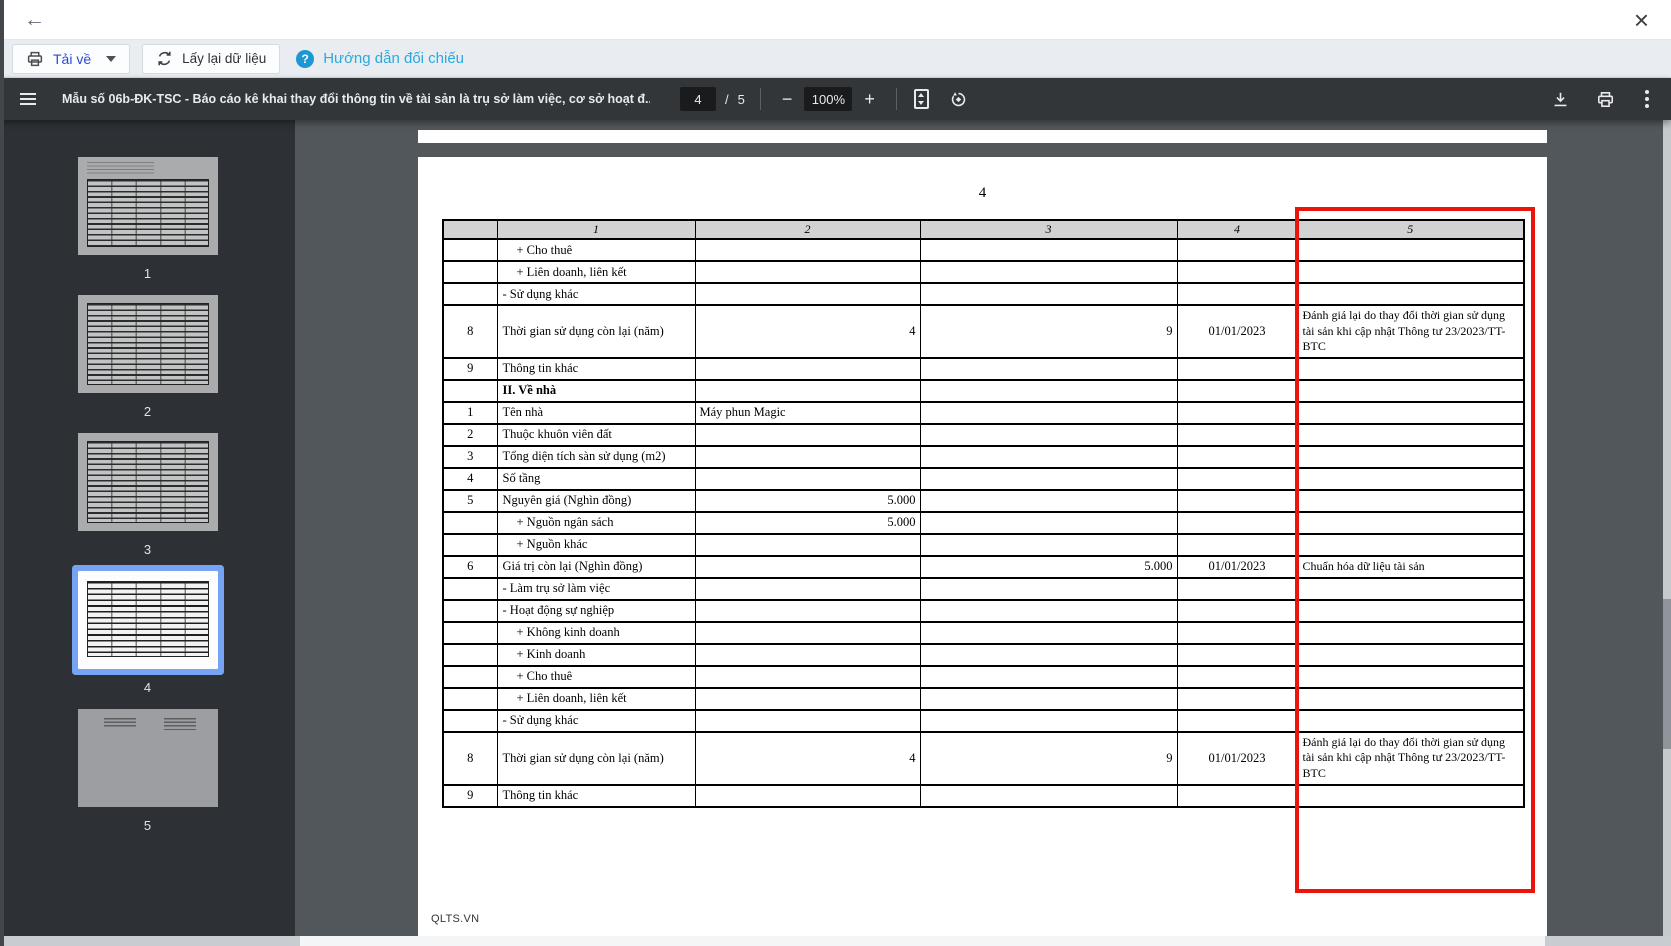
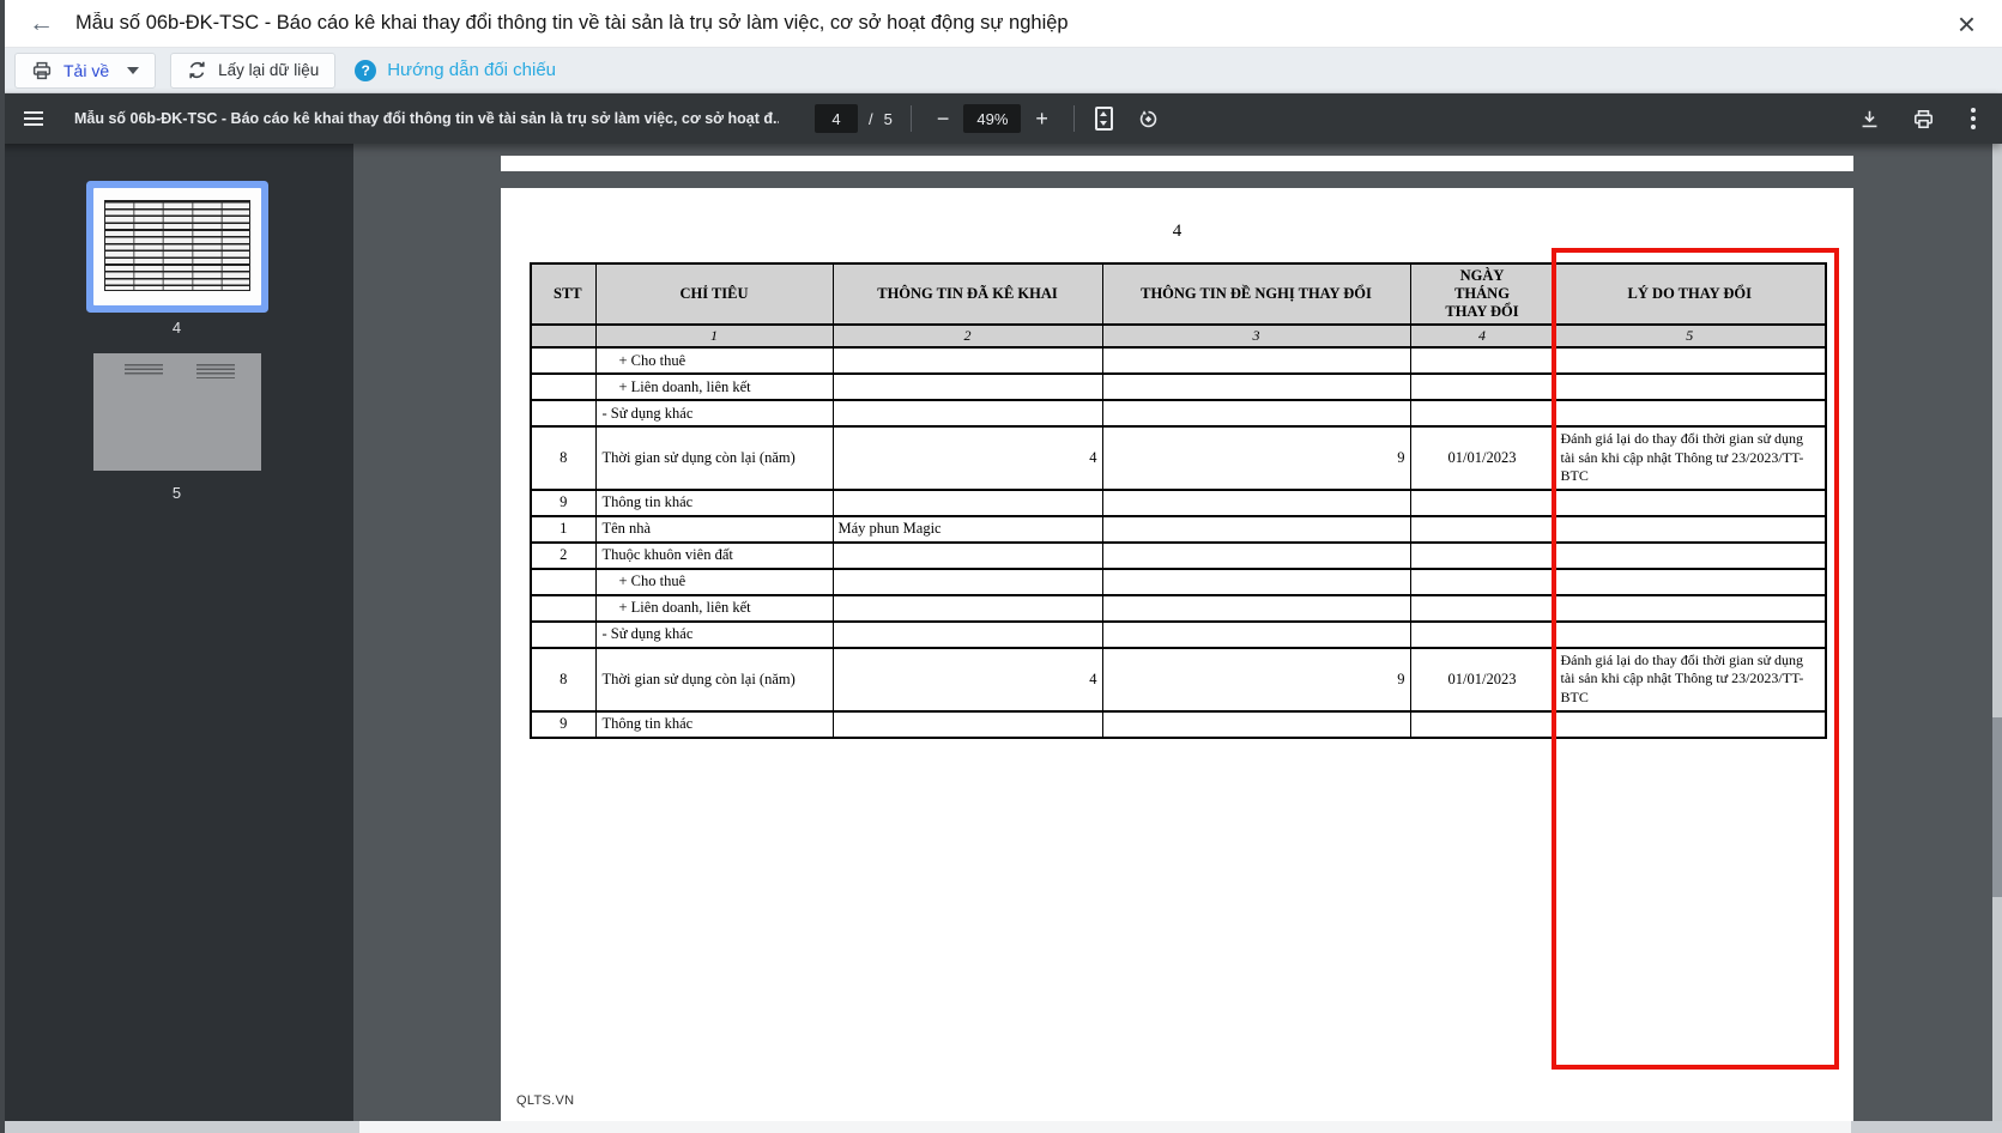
  ←
+ Mẫu số 06b-ĐK-TSC - Báo cáo kê khai thay đổi thông tin về tài sản là trụ sở làm việc, cơ sở hoạt động sự nghiệp
  ×
  Tải về
  Lấy lại dữ liệu
  ?
  Hướng dẫn đối chiếu
  Mẫu số 06b-ĐK-TSC - Báo cáo kê khai thay đổi thông tin về tài sản là trụ sở làm việc, cơ sở hoạt đ.
  4
  /
  5
  −
- 100%
+ 49%
  +
- 1
- 2
- 3
  4
  5
  4
+ STT	CHỈ TIÊU	THÔNG TIN ĐÃ KÊ KHAI	THÔNG TIN ĐỀ NGHỊ THAY ĐỔI	NGÀY THÁNG THAY ĐỔI	LÝ DO THAY ĐỔI
  	1	2	3	4	5
  	+ Cho thuê
  	+ Liên doanh, liên kết
  	- Sử dụng khác
  8	Thời gian sử dụng còn lại (năm)	4	9	01/01/2023	Đánh giá lại do thay đổi thời gian sử dụng tài sản khi cập nhật Thông tư 23/2023/TT-BTC
  9	Thông tin khác
- 	II. Về nhà
  1	Tên nhà	Máy phun Magic
  2	Thuộc khuôn viên đất
- 3	Tổng diện tích sàn sử dụng (m2)
- 4	Số tầng
- 5	Nguyên giá (Nghìn đồng)	5.000
- 	+ Nguồn ngân sách	5.000
- 	+ Nguồn khác
- 6	Giá trị còn lại (Nghìn đồng)		5.000	01/01/2023	Chuẩn hóa dữ liệu tài sản
- 	- Làm trụ sở làm việc
- 	- Hoạt động sự nghiệp
- 	+ Không kinh doanh
- 	+ Kinh doanh
  	+ Cho thuê
  	+ Liên doanh, liên kết
  	- Sử dụng khác
  8	Thời gian sử dụng còn lại (năm)	4	9	01/01/2023	Đánh giá lại do thay đổi thời gian sử dụng tài sản khi cập nhật Thông tư 23/2023/TT-BTC
  9	Thông tin khác
  QLTS.VN
